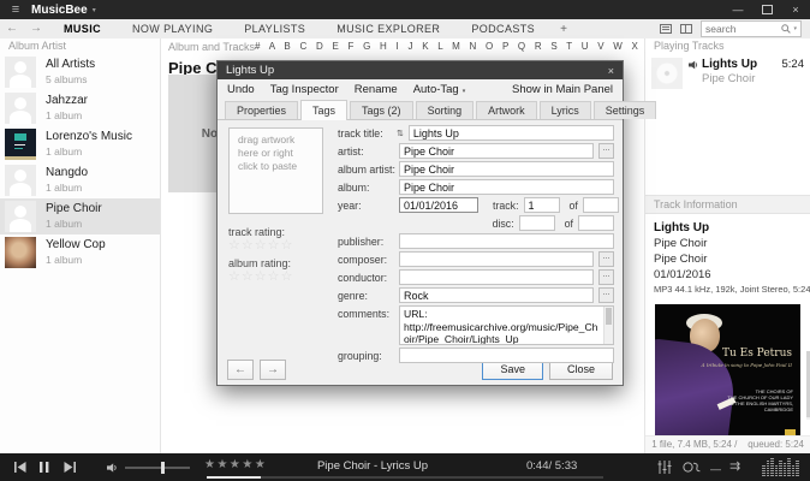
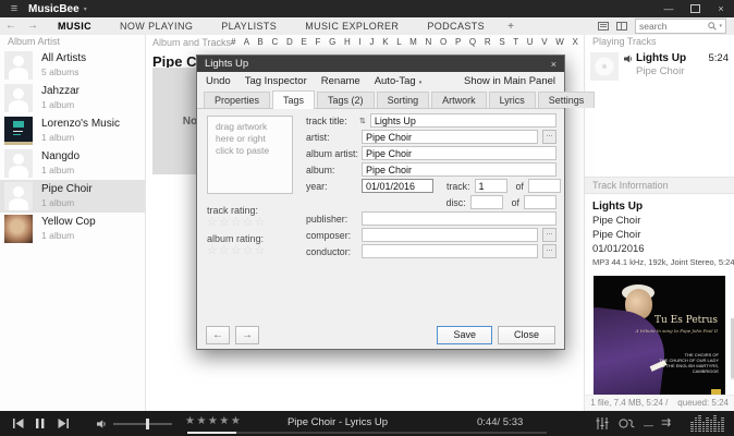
  ≡
  MusicBee
  —
  ×
  ←
  →
  MUSIC
  NOW PLAYING
  PLAYLISTS
  MUSIC EXPLORER
  PODCASTS
  +
  search
  Album Artist
  All Artists
  5 albums
  Jahzzar
  1 album
  Lorenzo's Music
  1 album
  Nangdo
  1 album
  Pipe Choir
  1 album
  Yellow Cop
  1 album
  Album and Tracks
  # A B C D E F G H I J K L M N O P Q R S T U V W X
  Playing Tracks
  Lights Up
  5:24
  Pipe Choir
  Track Information
  Lights Up
  Pipe Choir
  Pipe Choir
  01/01/2016
  MP3 44.1 kHz, 192k, Joint Stereo, 5:24
  Tu Es Petrus
  1 file, 7.4 MB, 5:24 / queued: 5:24
  ★★★★★
  Pipe Choir - Lyrics Up
  0:44/ 5:33
  —
  ⇉
  Lights Up
  ×
  Undo
  Tag Inspector
  Rename
  Auto-Tag
  Show in Main Panel
  Properties
  Tags
  Tags (2)
  Sorting
  Artwork
  Lyrics
  Settings
  drag artwork here or right click to paste
  track rating:
  album rating:
  track title:
  Lights Up
  artist:
  Pipe Choir
  album artist:
  Pipe Choir
  album:
  Pipe Choir
  year:
  01/01/2016
  track:
  1
  of
  disc:
  of
  publisher:
  composer:
  conductor:
- genre:
- Rock
- comments:
- URL:
- http://freemusicarchive.org/music/Pipe_Choir/Pipe_Choir/Lights_Up
- grouping:
  ←
  →
  Save
  Close
